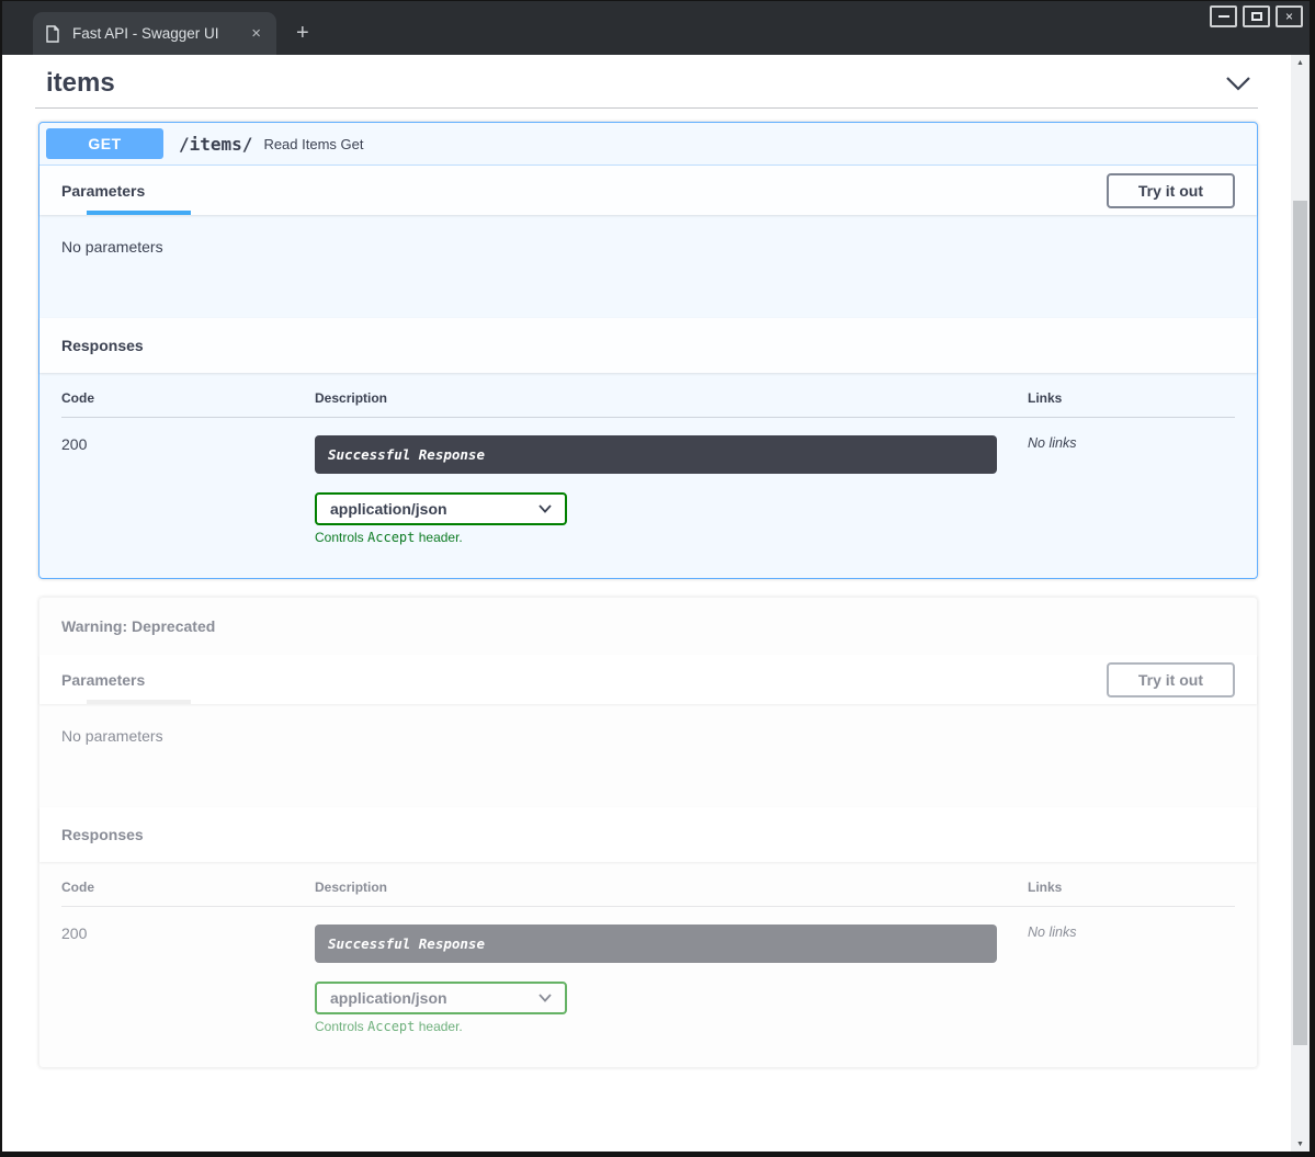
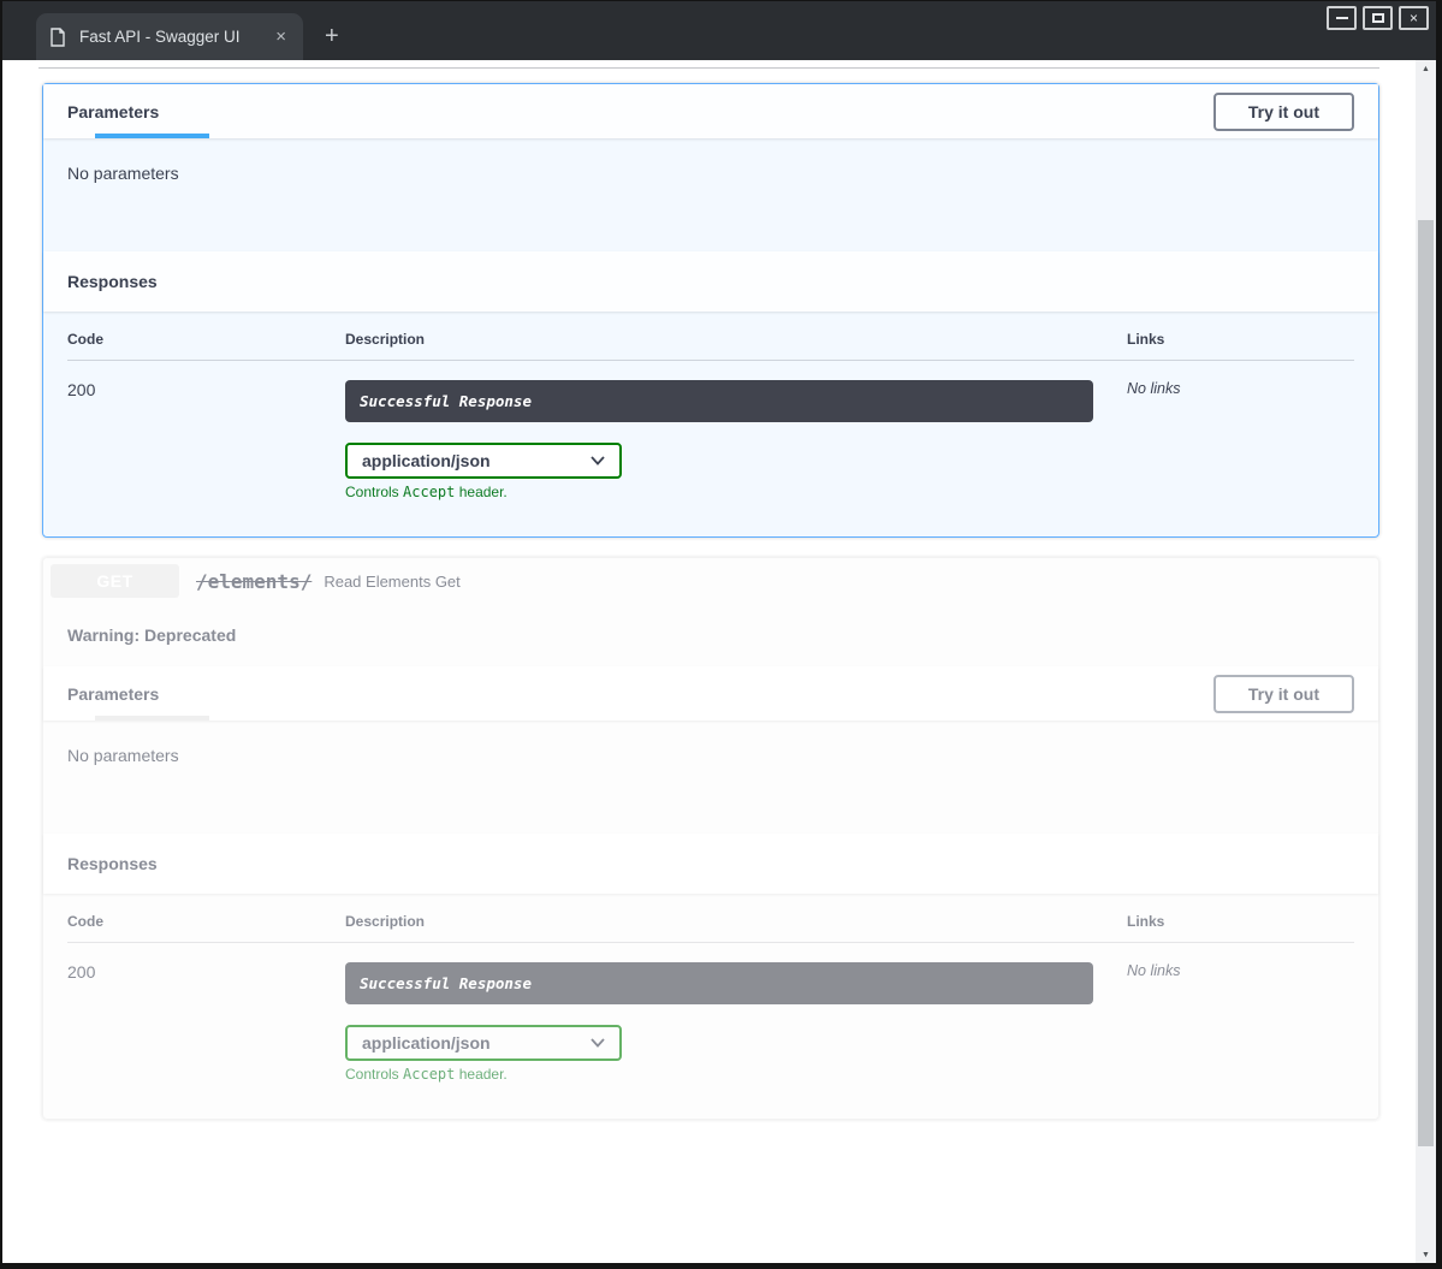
  Fast API - Swagger UI
  ×
  +
  ×
- items
- GET
- /items/
- Read Items Get
  Parameters
  Try it out
  No parameters
  Responses
  Code
  Description
  Links
  200
  Successful Response
  application/json
  Controls Accept header.
  No links
+ /elements/
+ Read Elements Get
  Warning: Deprecated
  Parameters
  Try it out
  No parameters
  Responses
  Code
  Description
  Links
  200
  Successful Response
  application/json
  Controls Accept header.
  No links
